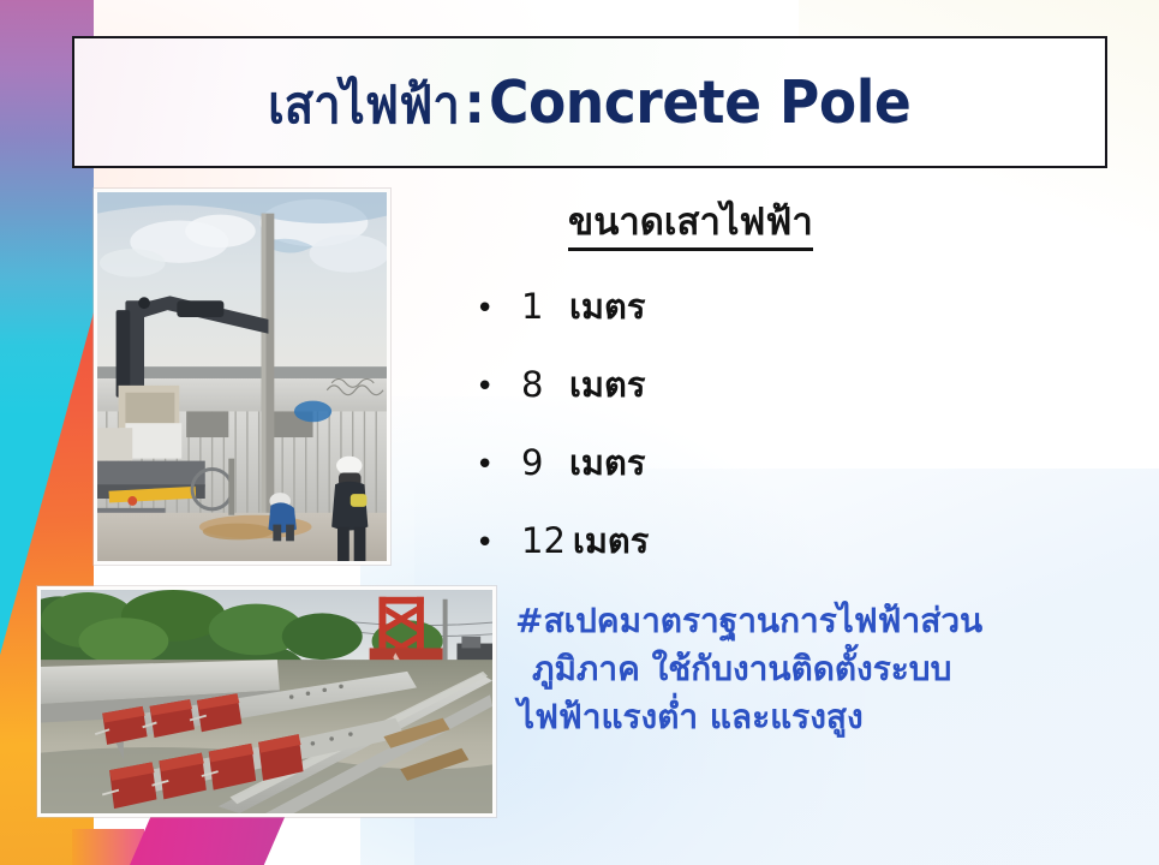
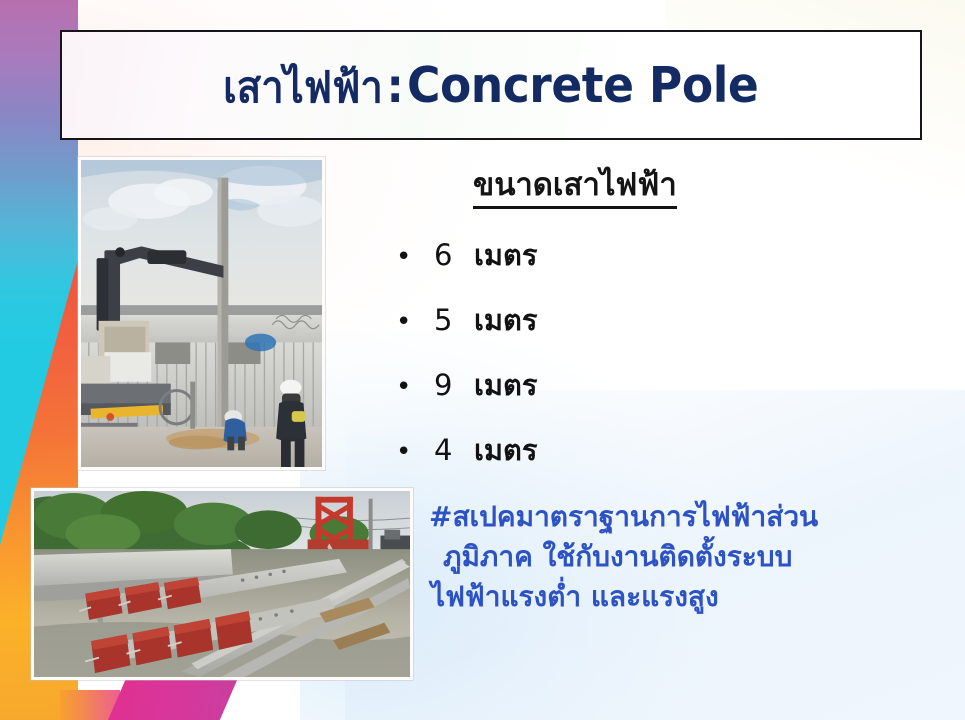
  เสาไฟฟ้า:Concrete Pole
  ขนาดเสาไฟฟ้า
  •
- 1
+ 6
  เมตร
  •
- 8
+ 5
  เมตร
  •
  9
  เมตร
  •
- 12
+ 4
  เมตร
  #สเปคมาตราฐานการไฟฟ้าส่วน
  ภูมิภาค ใช้กับงานติดตั้งระบบ
  ไฟฟ้าแรงต่ำ และแรงสูง
